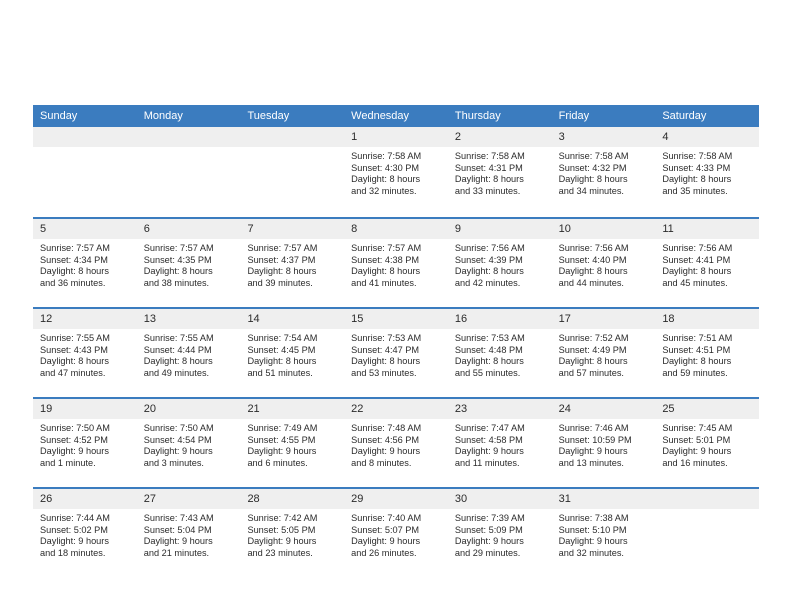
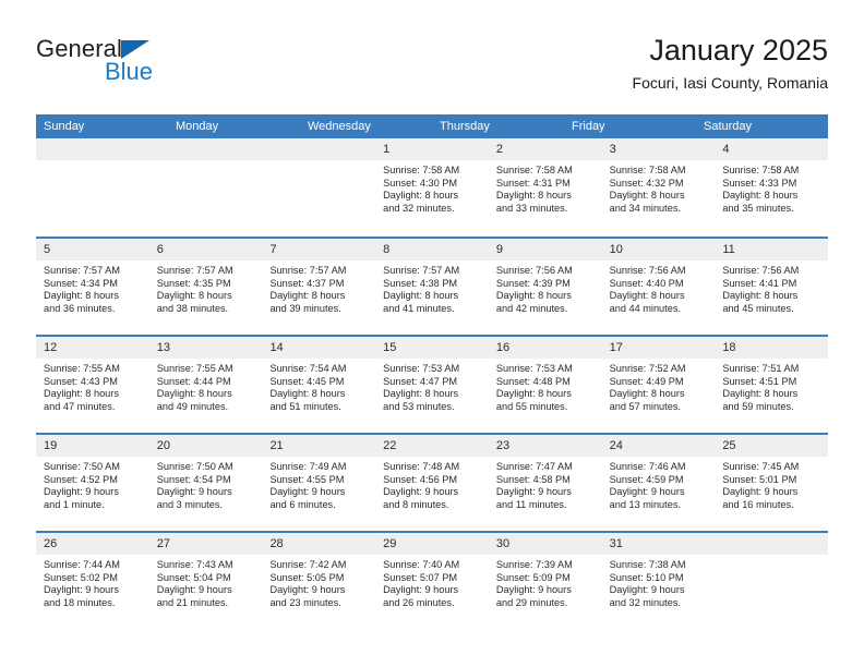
+ General
+ Blue
+ January 2025
+ Focuri, Iasi County, Romania
  Sunday
  Monday
- Tuesday
  Wednesday
  Thursday
  Friday
  Saturday
  1
  Sunrise: 7:58 AM
  Sunset: 4:30 PM
  Daylight: 8 hours
  and 32 minutes.
  2
  Sunrise: 7:58 AM
  Sunset: 4:31 PM
  Daylight: 8 hours
  and 33 minutes.
  3
  Sunrise: 7:58 AM
  Sunset: 4:32 PM
  Daylight: 8 hours
  and 34 minutes.
  4
  Sunrise: 7:58 AM
  Sunset: 4:33 PM
  Daylight: 8 hours
  and 35 minutes.
  5
  Sunrise: 7:57 AM
  Sunset: 4:34 PM
  Daylight: 8 hours
  and 36 minutes.
  6
  Sunrise: 7:57 AM
  Sunset: 4:35 PM
  Daylight: 8 hours
  and 38 minutes.
  7
  Sunrise: 7:57 AM
  Sunset: 4:37 PM
  Daylight: 8 hours
  and 39 minutes.
  8
  Sunrise: 7:57 AM
  Sunset: 4:38 PM
  Daylight: 8 hours
  and 41 minutes.
  9
  Sunrise: 7:56 AM
  Sunset: 4:39 PM
  Daylight: 8 hours
  and 42 minutes.
  10
  Sunrise: 7:56 AM
  Sunset: 4:40 PM
  Daylight: 8 hours
  and 44 minutes.
  11
  Sunrise: 7:56 AM
  Sunset: 4:41 PM
  Daylight: 8 hours
  and 45 minutes.
  12
  Sunrise: 7:55 AM
  Sunset: 4:43 PM
  Daylight: 8 hours
  and 47 minutes.
  13
  Sunrise: 7:55 AM
  Sunset: 4:44 PM
  Daylight: 8 hours
  and 49 minutes.
  14
  Sunrise: 7:54 AM
  Sunset: 4:45 PM
  Daylight: 8 hours
  and 51 minutes.
  15
  Sunrise: 7:53 AM
  Sunset: 4:47 PM
  Daylight: 8 hours
  and 53 minutes.
  16
  Sunrise: 7:53 AM
  Sunset: 4:48 PM
  Daylight: 8 hours
  and 55 minutes.
  17
  Sunrise: 7:52 AM
  Sunset: 4:49 PM
  Daylight: 8 hours
  and 57 minutes.
  18
  Sunrise: 7:51 AM
  Sunset: 4:51 PM
  Daylight: 8 hours
  and 59 minutes.
  19
  Sunrise: 7:50 AM
  Sunset: 4:52 PM
  Daylight: 9 hours
  and 1 minute.
  20
  Sunrise: 7:50 AM
  Sunset: 4:54 PM
  Daylight: 9 hours
  and 3 minutes.
  21
  Sunrise: 7:49 AM
  Sunset: 4:55 PM
  Daylight: 9 hours
  and 6 minutes.
  22
  Sunrise: 7:48 AM
  Sunset: 4:56 PM
  Daylight: 9 hours
  and 8 minutes.
  23
  Sunrise: 7:47 AM
  Sunset: 4:58 PM
  Daylight: 9 hours
  and 11 minutes.
  24
  Sunrise: 7:46 AM
- Sunset: 10:59 PM
+ Sunset: 4:59 PM
  Daylight: 9 hours
  and 13 minutes.
  25
  Sunrise: 7:45 AM
  Sunset: 5:01 PM
  Daylight: 9 hours
  and 16 minutes.
  26
  Sunrise: 7:44 AM
  Sunset: 5:02 PM
  Daylight: 9 hours
  and 18 minutes.
  27
  Sunrise: 7:43 AM
  Sunset: 5:04 PM
  Daylight: 9 hours
  and 21 minutes.
  28
  Sunrise: 7:42 AM
  Sunset: 5:05 PM
  Daylight: 9 hours
  and 23 minutes.
  29
  Sunrise: 7:40 AM
  Sunset: 5:07 PM
  Daylight: 9 hours
  and 26 minutes.
  30
  Sunrise: 7:39 AM
  Sunset: 5:09 PM
  Daylight: 9 hours
  and 29 minutes.
  31
  Sunrise: 7:38 AM
  Sunset: 5:10 PM
  Daylight: 9 hours
  and 32 minutes.
